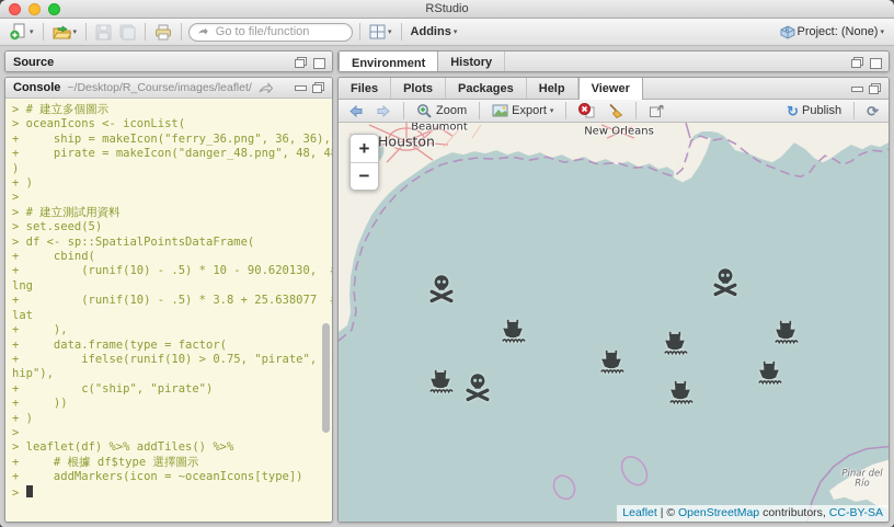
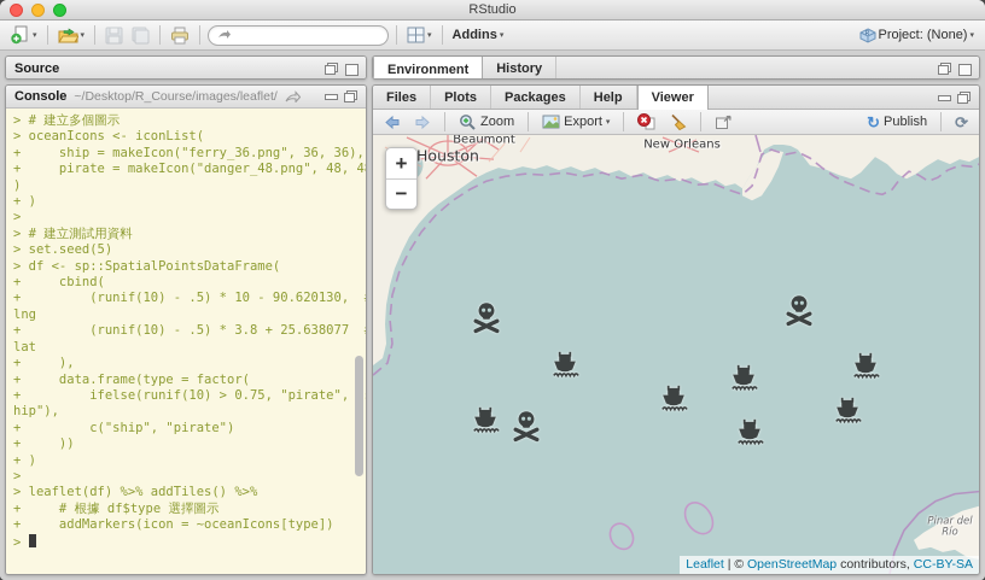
  RStudio
- Go to file/function
  Addins
  Project: (None)
  Source
  Console
  ~/Desktop/R_Course/images/leaflet/
  > # 建立多個圖示
  > oceanIcons <- iconList(
  + ship = makeIcon("ferry_36.png", 36, 36),
  + pirate = makeIcon("danger_48.png", 48, 4
  )
  + )
  >
  > # 建立測試用資料
  > set.seed(5)
  > df <- sp::SpatialPointsDataFrame(
  + cbind(
  + (runif(10) - .5) * 10 - 90.620130,
  lng
  + (runif(10) - .5) * 3.8 + 25.638077
  lat
  + ),
  + data.frame(type = factor(
  + ifelse(runif(10) > 0.75, "pirate",
  hip"),
  + c("ship", "pirate")
  + ))
  + )
  >
  > leaflet(df) %>% addTiles() %>%
  + # 根據 df$type 選擇圖示
  + addMarkers(icon = ~oceanIcons[type])
  >
  Environment
  History
  Files
  Plots
  Packages
  Help
  Viewer
  Zoom
  Export
  ↻
  Publish
  ⟳
  Houston
  Beaumont
  New Orleans
  Pinar del Río
  +
  −
  Leaflet | © OpenStreetMap contributors, CC-BY-SA
